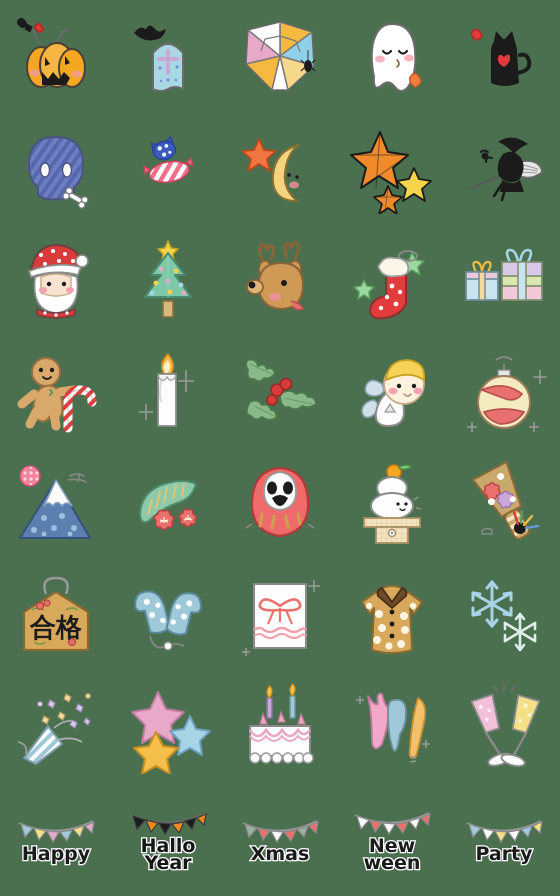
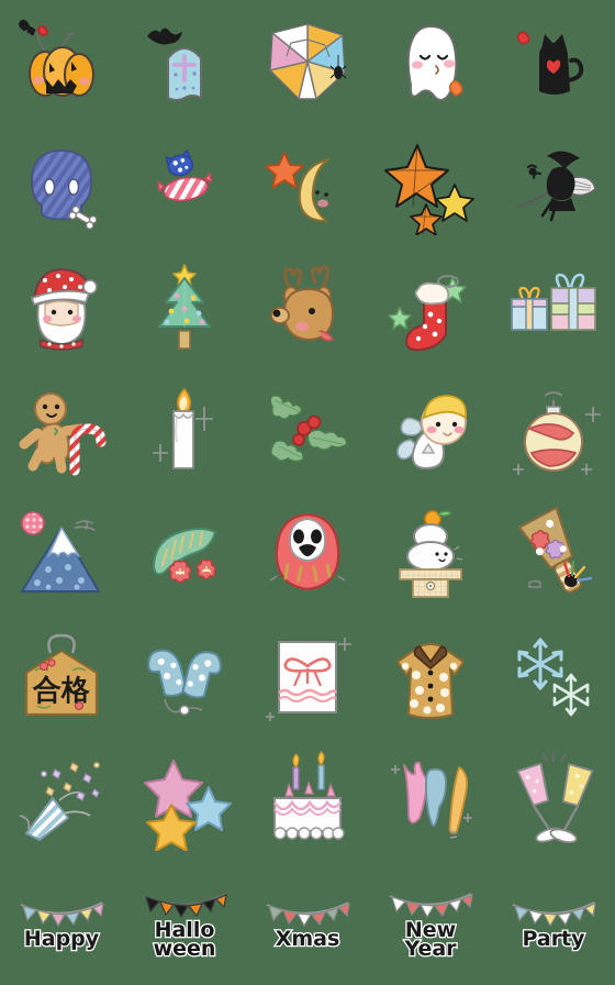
  合格
  Happy
  Hallo
- Year
+ ween
  Xmas
  New
- ween
+ Year
  Party
